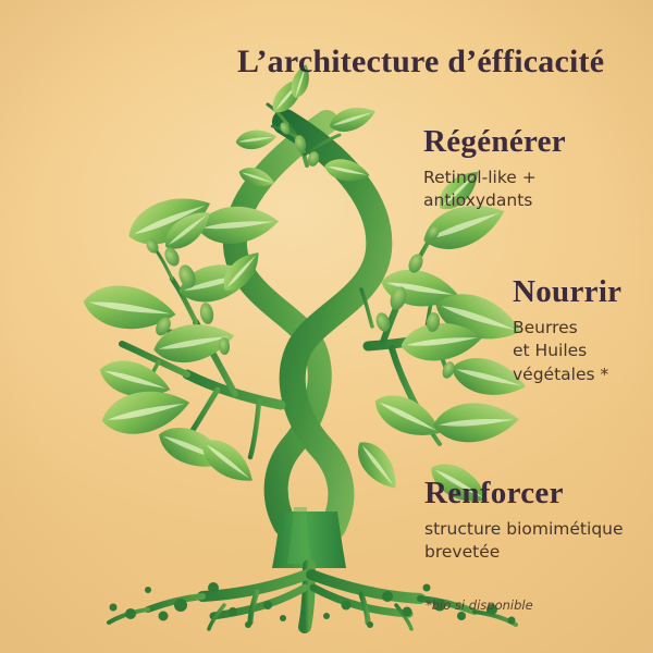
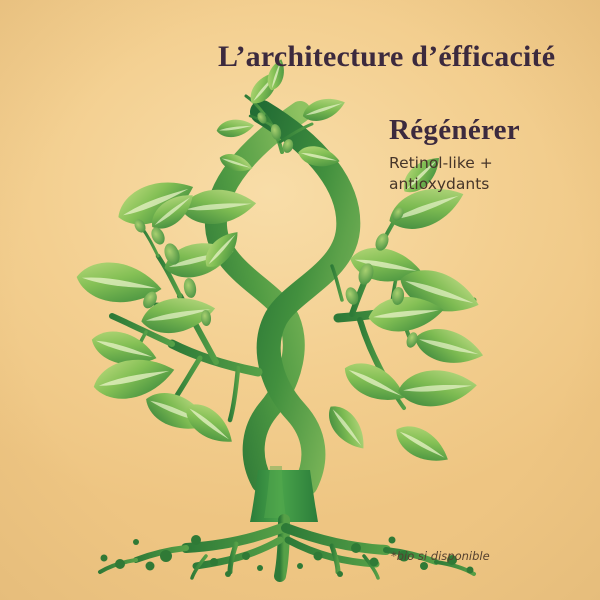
  L’architecture d’éfficacité
  Régénérer
  Retinol-like +
  antioxydants
- Nourrir
- Beurres
- et Huiles
- végétales *
- Renforcer
- structure biomimétique
- brevetée
  *bio si disponible
